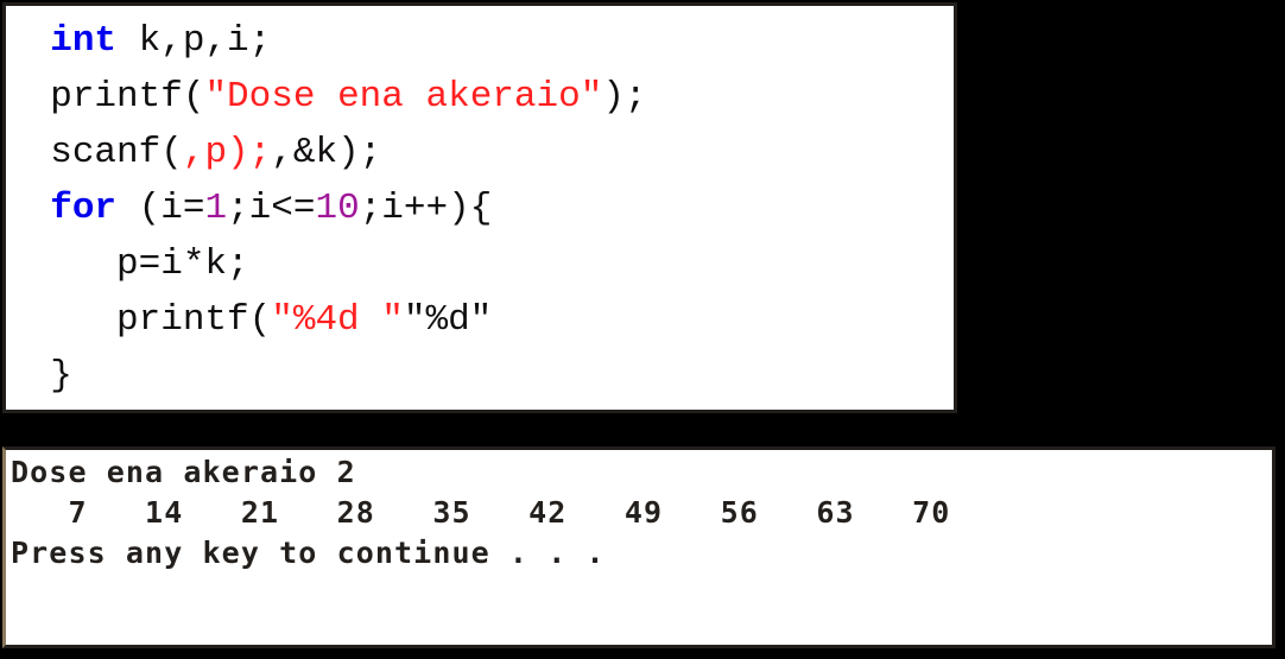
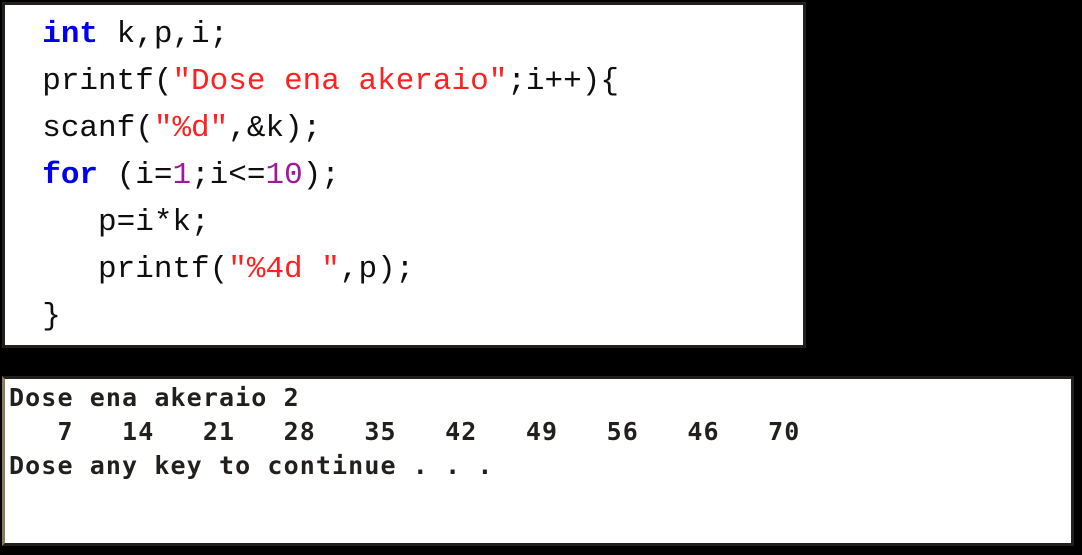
  int k,p,i;
- printf("Dose ena akeraio");
+ printf("Dose ena akeraio";i++){
- scanf(,p);,&k);
+ scanf("%d",&k);
- for (i=1;i<=10;i++){
+ for (i=1;i<=10);
  p=i*k;
- printf("%4d ""%d"
+ printf("%4d ",p);
  }
  Dose ena akeraio 2
- 7 14 21 28 35 42 49 56 63 70
+ 7 14 21 28 35 42 49 56 46 70
- Press any key to continue . . .
+ Dose any key to continue . . .
